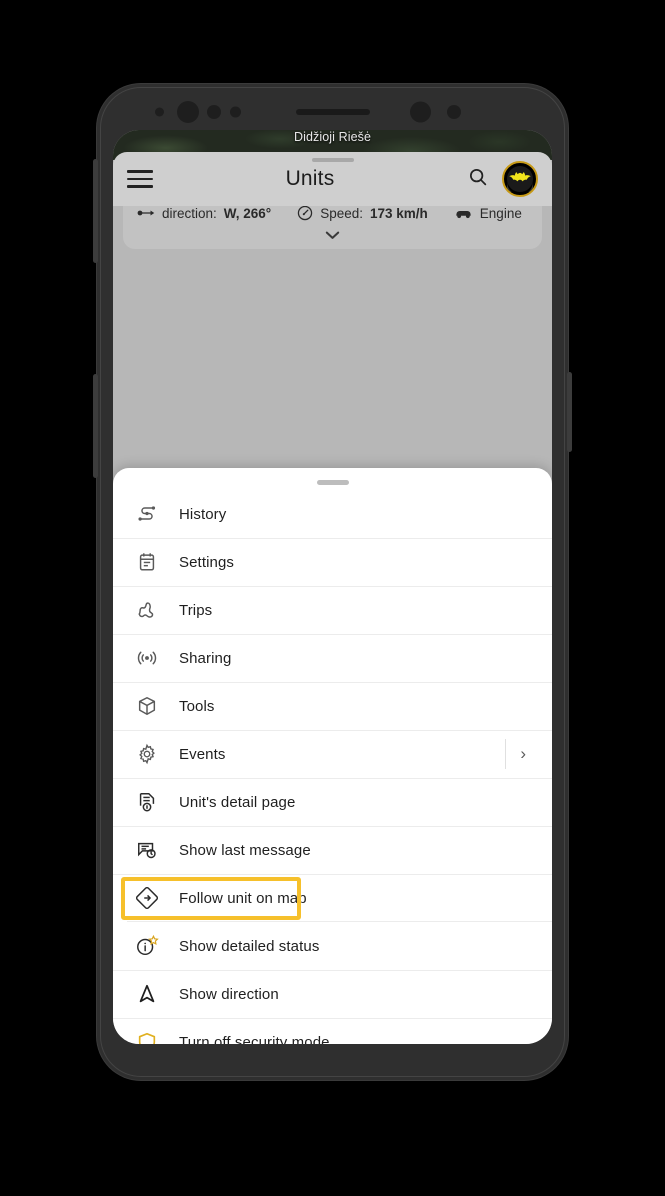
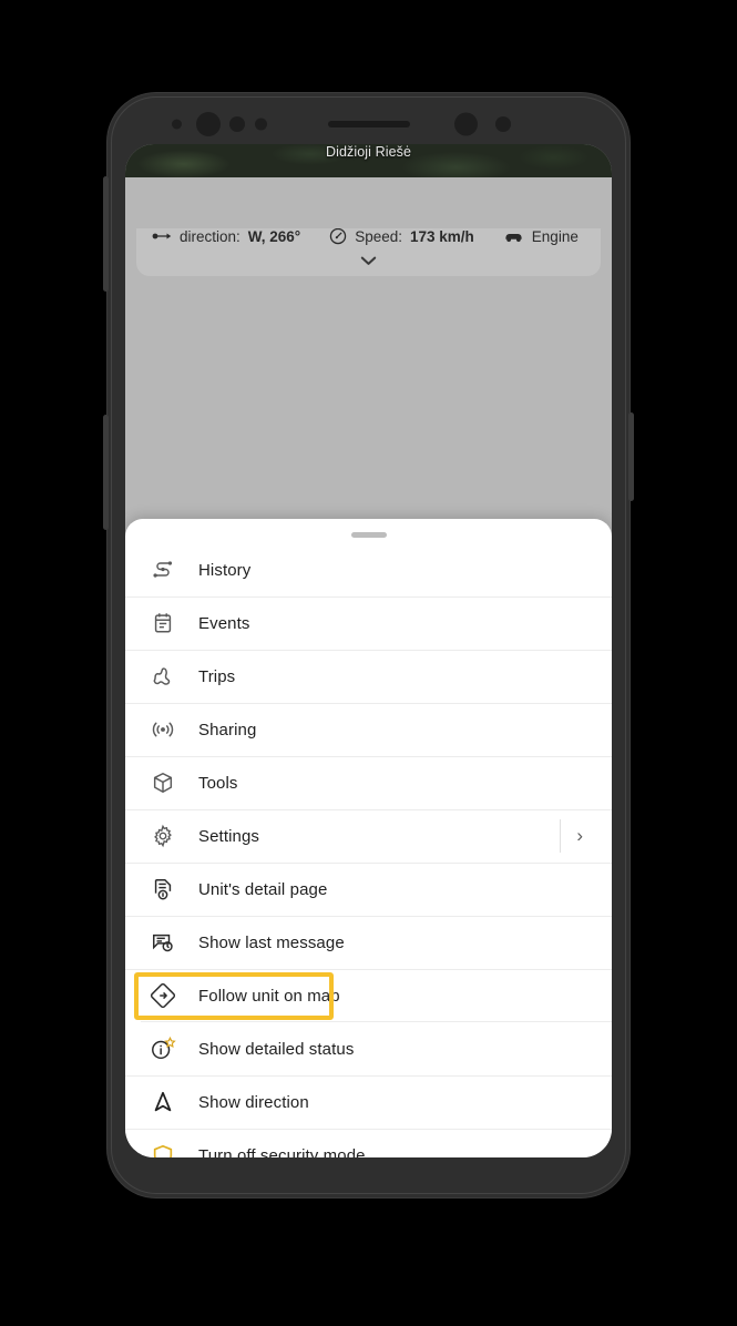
  Didžioji Riešė
- Units
  direction:
  W, 266°
  Speed:
  173 km/h
  Engine
  History
- Settings
+ Events
  Trips
  Sharing
  Tools
- Events
+ Settings
  ›
  Unit's detail page
  Show last message
  Follow unit on map
  Show detailed status
  Show direction
  Turn off security mode
